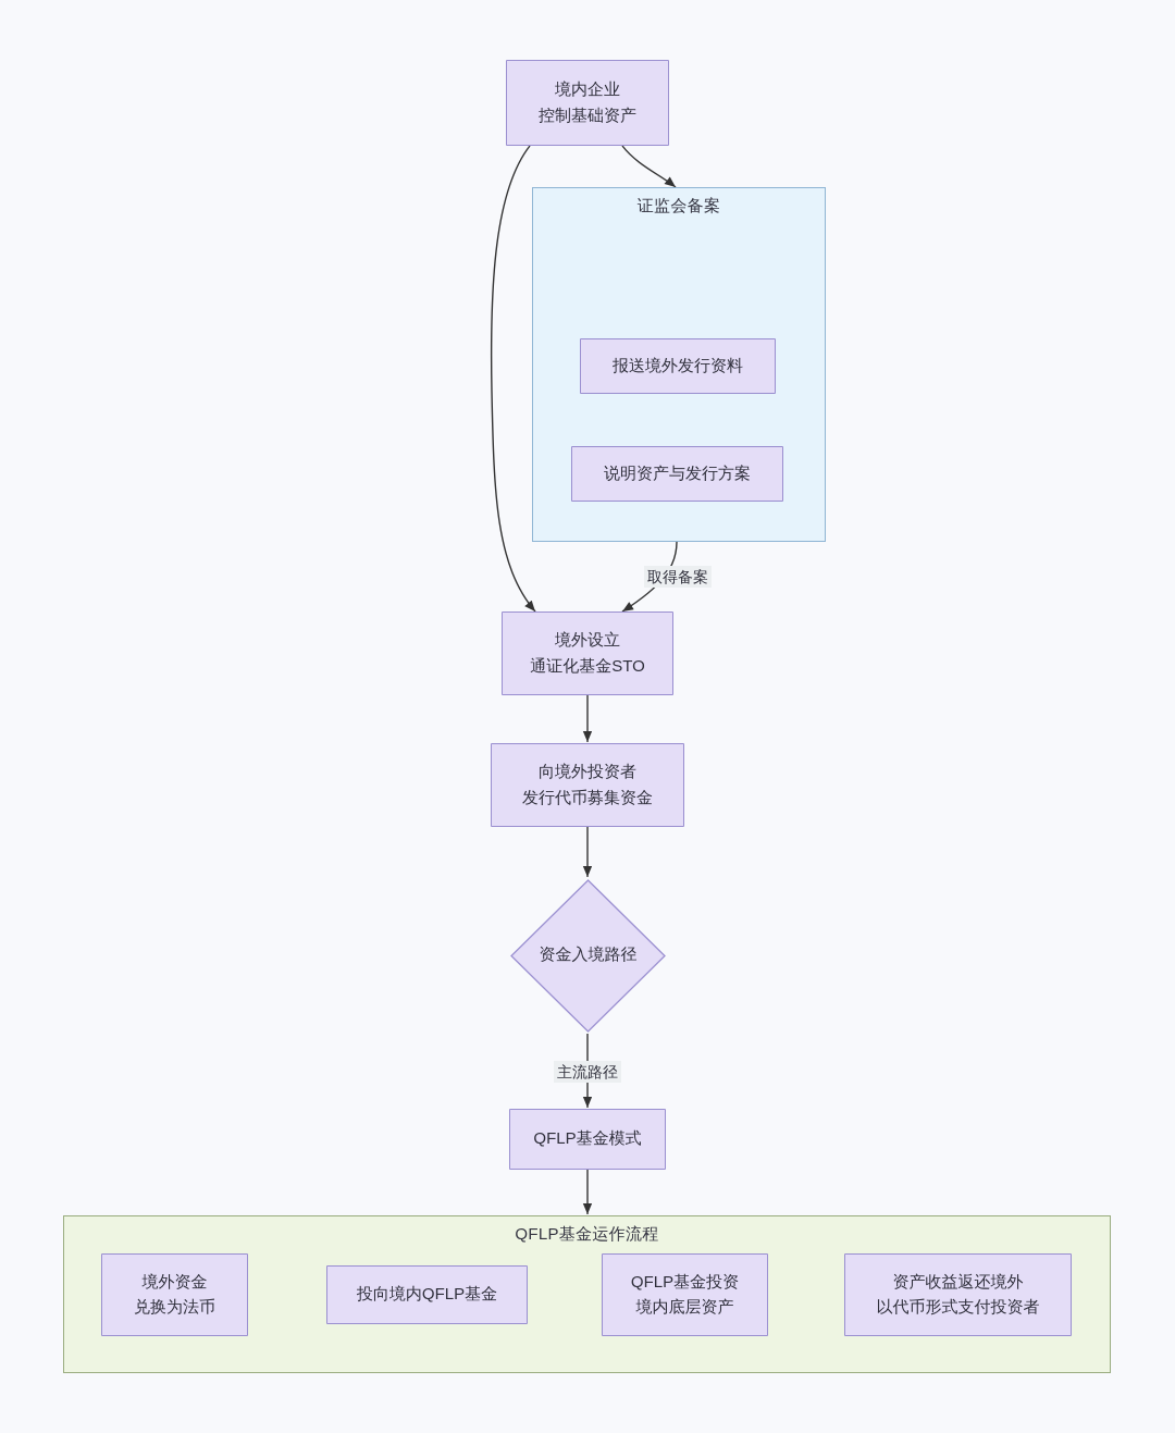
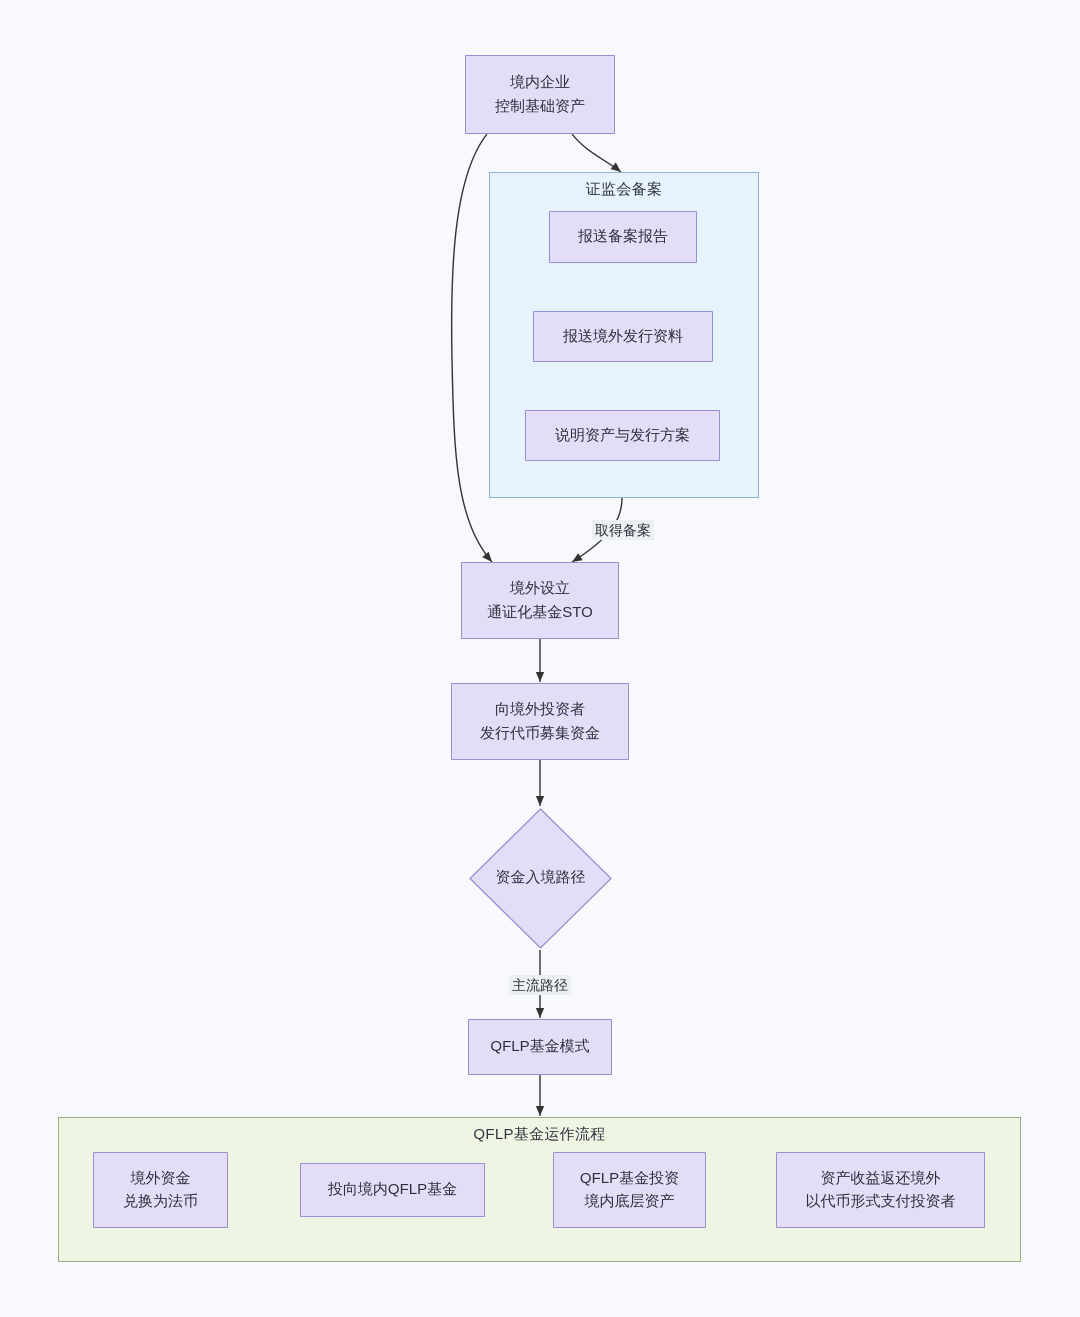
  证监会备案
  QFLP基金运作流程
  境内企业
  控制基础资产
+ 报送备案报告
  报送境外发行资料
  说明资产与发行方案
  境外设立
  通证化基金STO
  向境外投资者
  发行代币募集资金
  资金入境路径
  QFLP基金模式
  境外资金
  兑换为法币
  投向境内QFLP基金
  QFLP基金投资
  境内底层资产
  资产收益返还境外
  以代币形式支付投资者
  取得备案
  主流路径
